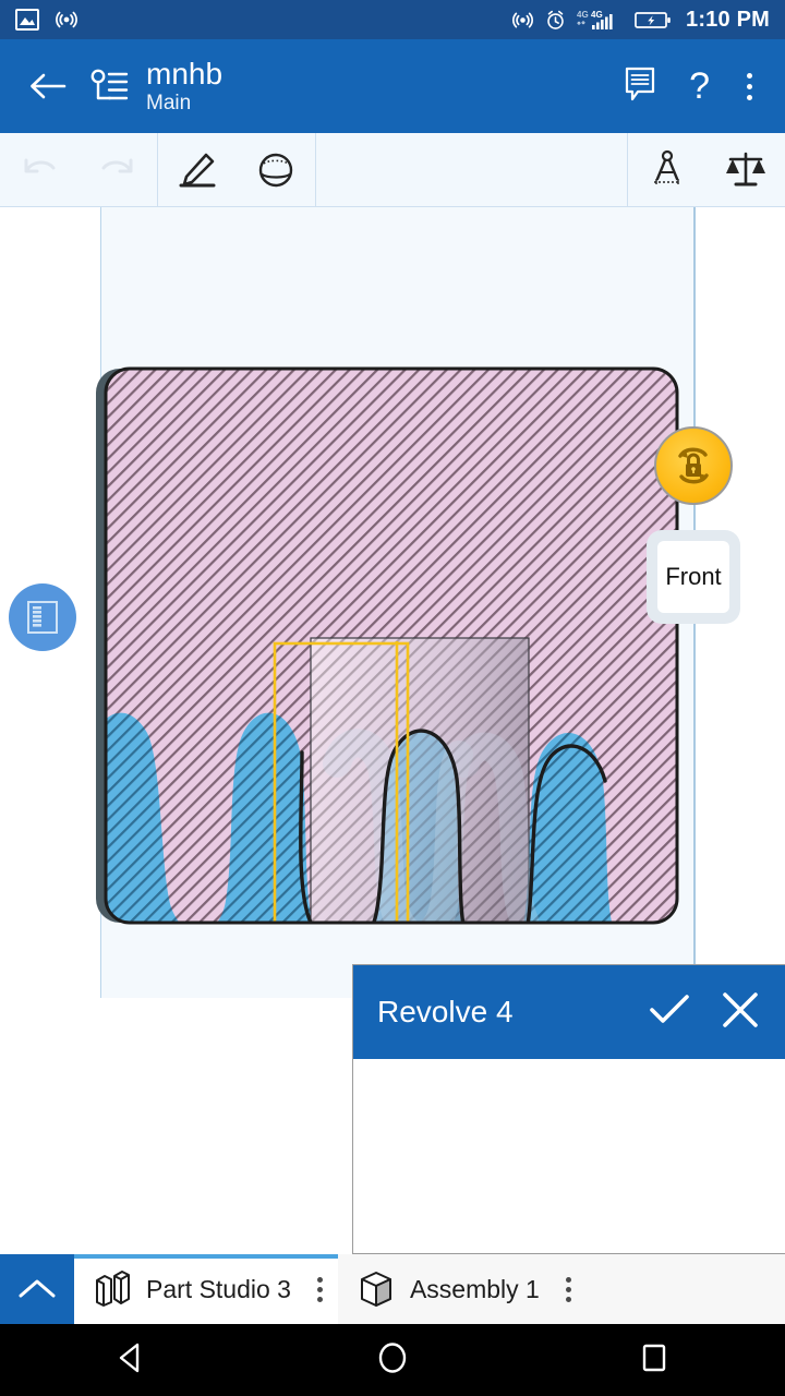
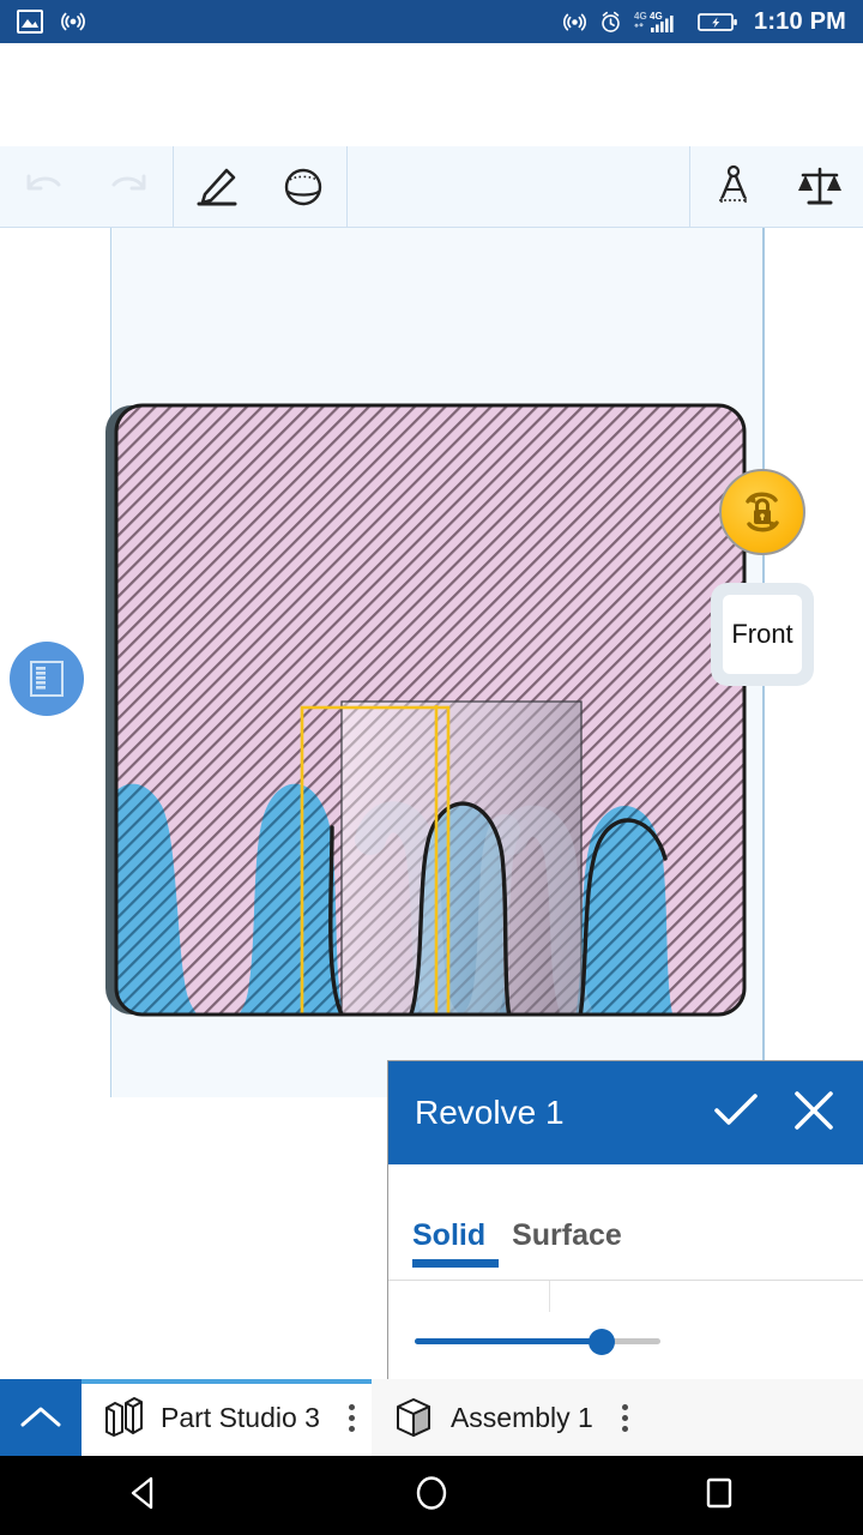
  4G
  4G
  1:10 PM
- mnhb
- Main
- ?
  Front
- Revolve 4
+ Revolve 1
+ Solid
+ Surface
  Part Studio 3
  Assembly 1
